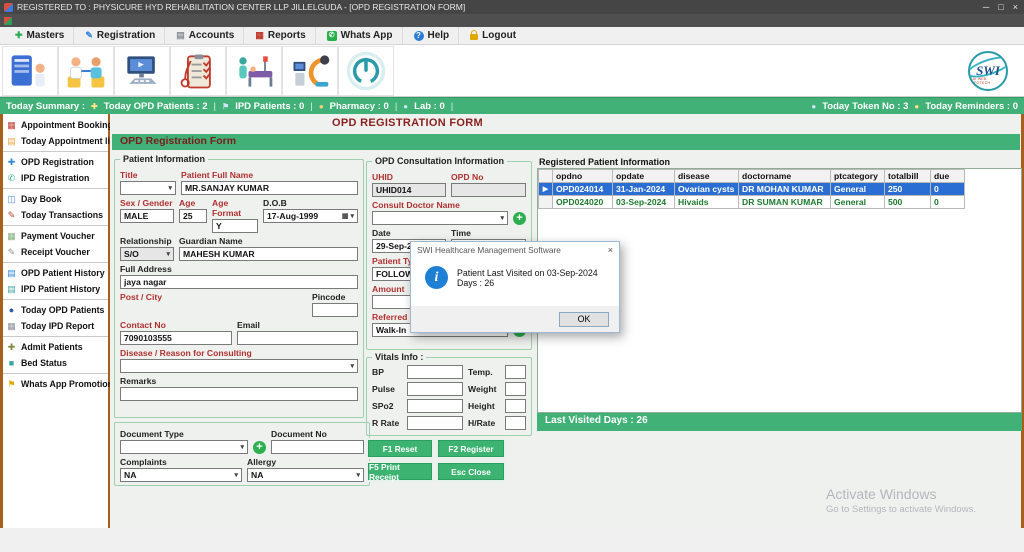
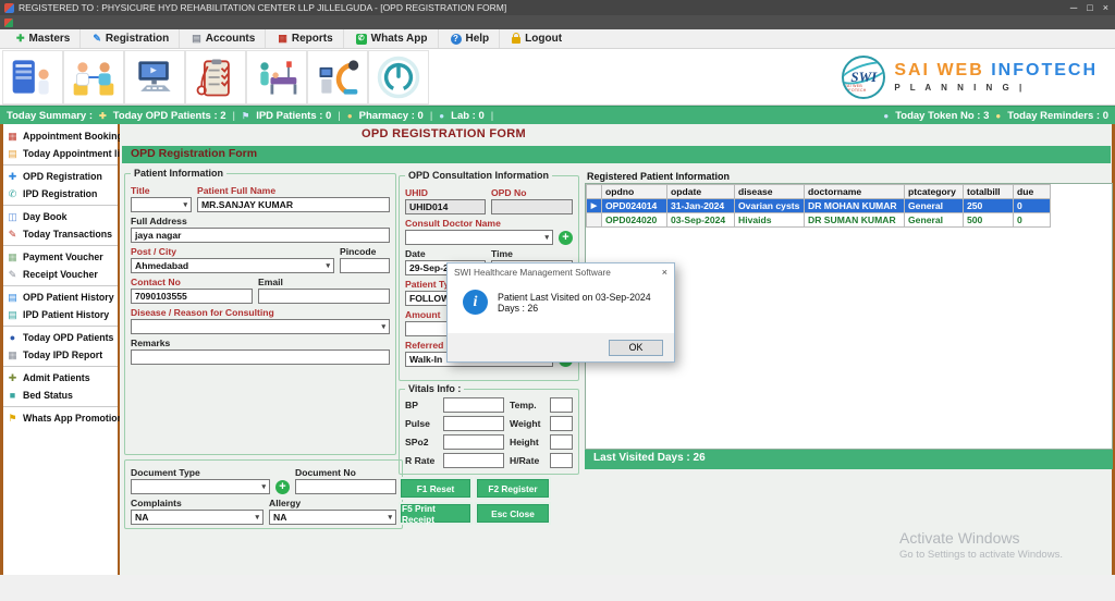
  REGISTERED TO : PHYSICURE HYD REHABILITATION CENTER LLP JILLELGUDA - [OPD REGISTRATION FORM]
  ─
  □
  ×
  ✚
  Masters
  ✎
  Registration
  ▤
  Accounts
  ▦
  Reports
  Whats App
  ?
  Help
  Logout
  SWI
+ SAI WEB INFOTECH
+ P L A N N I N G |
  Today Summary :
  ✚
  Today OPD Patients : 2
  |
  ⚑
  IPD Patients : 0
  |
  ●
  Pharmacy : 0
  |
  ●
  Lab : 0
  |
  ●
  Today Token No : 3
  ●
  Today Reminders : 0
  ▦
  Appointment Bookin
  ▤
  Today Appointment li
  ✚
  OPD Registration
  ✆
  IPD Registration
  ◫
  Day Book
  ✎
  Today Transactions
  ▦
  Payment Voucher
  ✎
  Receipt Voucher
  ▤
  OPD Patient History
  ▤
  IPD Patient History
  ●
  Today OPD Patients
  ▦
  Today IPD Report
  ✚
  Admit Patients
  ■
  Bed Status
  ⚑
  Whats App Promotio
  OPD REGISTRATION FORM
  OPD Registration Form
  Patient Information
  Title
  Patient Full Name
  MR.SANJAY KUMAR
- Sex / Gender
- MALE
- Age
- 25
- Age Format
- Y
- D.O.B
- 17-Aug-1999
- Relationship
- S/O
- Guardian Name
- MAHESH KUMAR
  Full Address
  jaya nagar
  Post / City
+ Ahmedabad
  Pincode
  Contact No
  7090103555
  Email
  Disease / Reason for Consulting
  Remarks
  Document Type
  +
  Document No
  Complaints
  NA
  Allergy
  NA
  OPD Consultation Information
  UHID
  UHID014
  OPD No
  Consult Doctor Name
  +
  Date
  Time
  Patient T
  Amount
  Referred
  Walk-In
  Vitals Info :
  BP
  Temp.
  Pulse
  Weight
  SPo2
  Height
  R Rate
  H/Rate
  F1 Reset
  F2 Register
  F5 Print Receipt
  Esc Close
  Registered Patient Information
  	opdno	opdate	disease	doctorname	ptcategory	totalbill	due
  	OPD024014	31-Jan-2024	Ovarian cysts	DR MOHAN KUMAR	General	250	0
  	OPD024020	03-Sep-2024	Hivaids	DR SUMAN KUMAR	General	500	0
  Last Visited Days : 26
  Activate Windows
  Go to Settings to activate Windows.
  SWI Healthcare Management Software
  ×
  i
  Patient Last Visited on 03-Sep-2024 Days : 26
  OK
